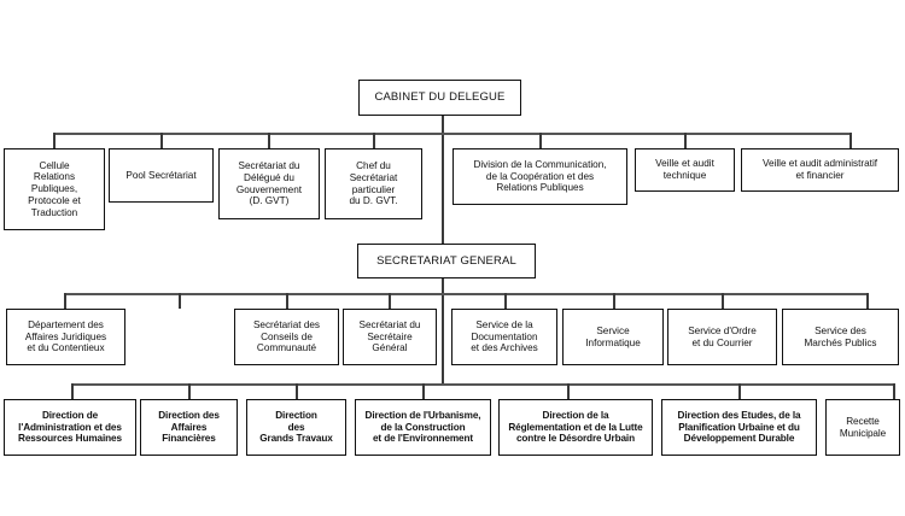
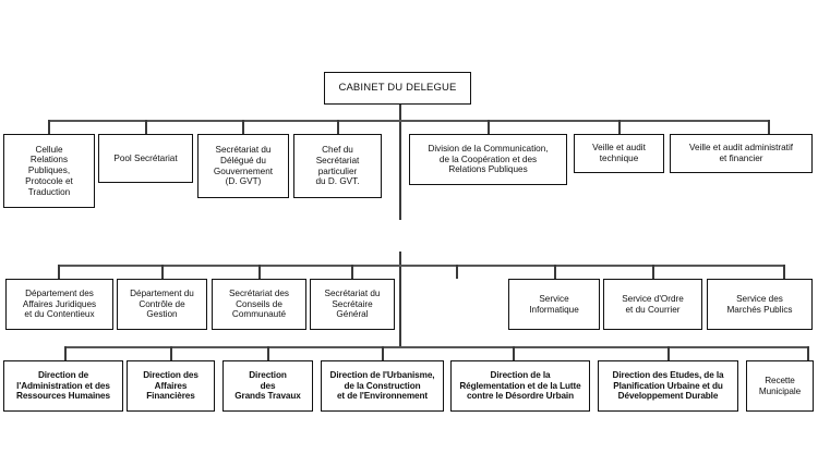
  CABINET DU DELEGUE
  Cellule
  Relations
  Publiques,
  Protocole et
  Traduction
  Pool Secrétariat
  Secrétariat du
  Délégué du
  Gouvernement
  (D. GVT)
  Chef du
  Secrétariat
  particulier
  du D. GVT.
  Division de la Communication,
  de la Coopération et des
  Relations Publiques
  Veille et audit
  technique
  Veille et audit administratif
  et financier
- SECRETARIAT GENERAL
  Département des
  Affaires Juridiques
  et du Contentieux
+ Département du
+ Contrôle de
+ Gestion
  Secrétariat des
  Conseils de
  Communauté
  Secrétariat du
  Secrétaire
  Général
- Service de la
- Documentation
- et des Archives
  Service
  Informatique
  Service d'Ordre
  et du Courrier
  Service des
  Marchés Publics
  Direction de
  l'Administration et des
  Ressources Humaines
  Direction des
  Affaires
  Financières
  Direction
  des
  Grands Travaux
  Direction de l'Urbanisme,
  de la Construction
  et de l'Environnement
  Direction de la
  Réglementation et de la Lutte
  contre le Désordre Urbain
  Direction des Etudes, de la
  Planification Urbaine et du
  Développement Durable
  Recette
  Municipale
